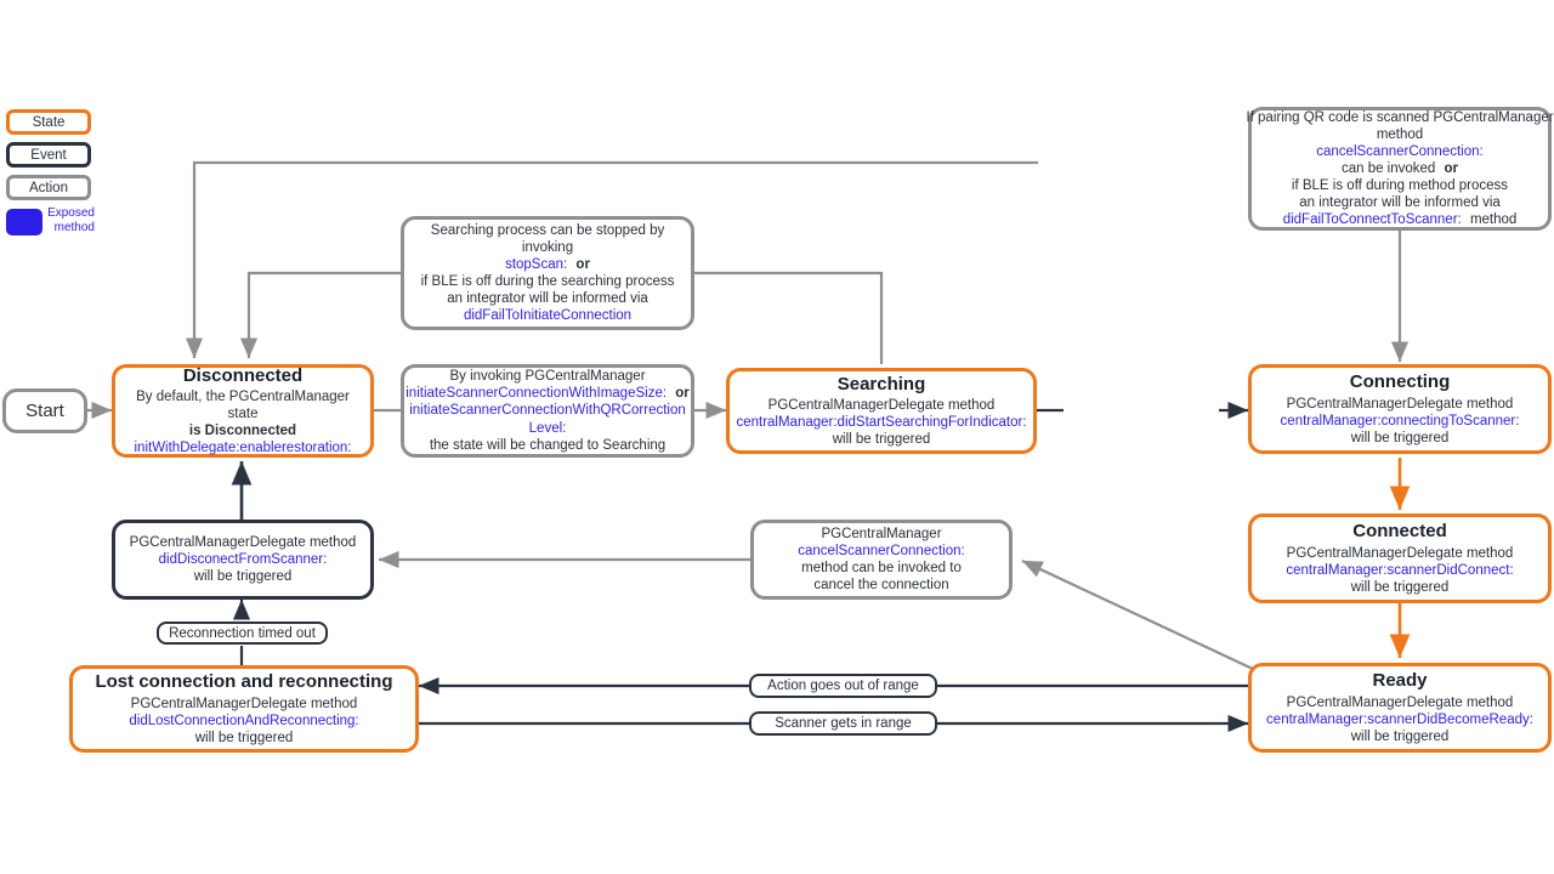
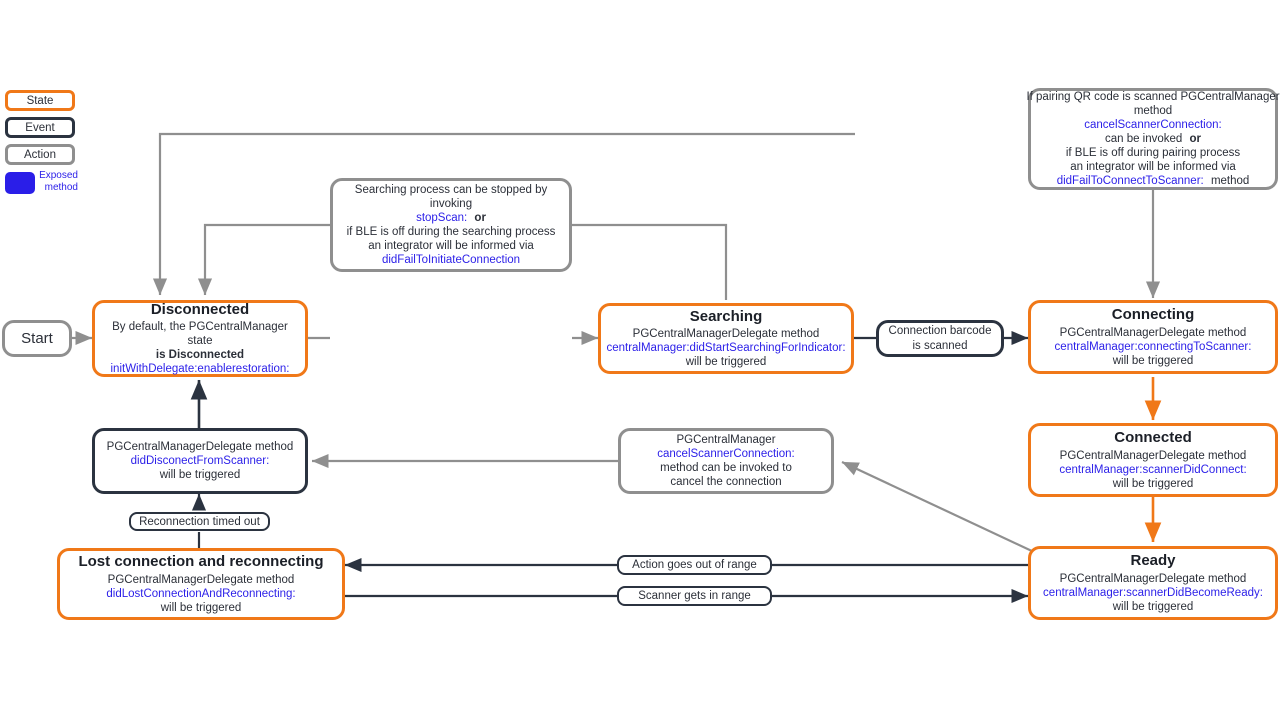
  State
  Event
  Action
  Exposed
  method
  Start
  Disconnected
  By default, the PGCentralManager
  state
  is Disconnected
  initWithDelegate:enablerestoration:
- By invoking PGCentralManager
- initiateScannerConnectionWithImageSize: or
- initiateScannerConnectionWithQRCorrection
- Level:
- the state will be changed to Searching
  Searching process can be stopped by
  invoking
  stopScan: or
  if BLE is off during the searching process
  an integrator will be informed via
  didFailToInitiateConnection
  Searching
  PGCentralManagerDelegate method
  centralManager:didStartSearchingForIndicator:
  will be triggered
+ Connection barcode
+ is scanned
  If pairing QR code is scanned PGCentralManager
  method
  cancelScannerConnection:
  can be invoked or
- if BLE is off during method process
+ if BLE is off during pairing process
  an integrator will be informed via
  didFailToConnectToScanner: method
  Connecting
  PGCentralManagerDelegate method
  centralManager:connectingToScanner:
  will be triggered
  Connected
  PGCentralManagerDelegate method
  centralManager:scannerDidConnect:
  will be triggered
  Ready
  PGCentralManagerDelegate method
  centralManager:scannerDidBecomeReady:
  will be triggered
  PGCentralManager
  cancelScannerConnection:
  method can be invoked to
  cancel the connection
  PGCentralManagerDelegate method
  didDisconectFromScanner:
  will be triggered
  Reconnection timed out
  Action goes out of range
  Scanner gets in range
  Lost connection and reconnecting
  PGCentralManagerDelegate method
  didLostConnectionAndReconnecting:
  will be triggered
